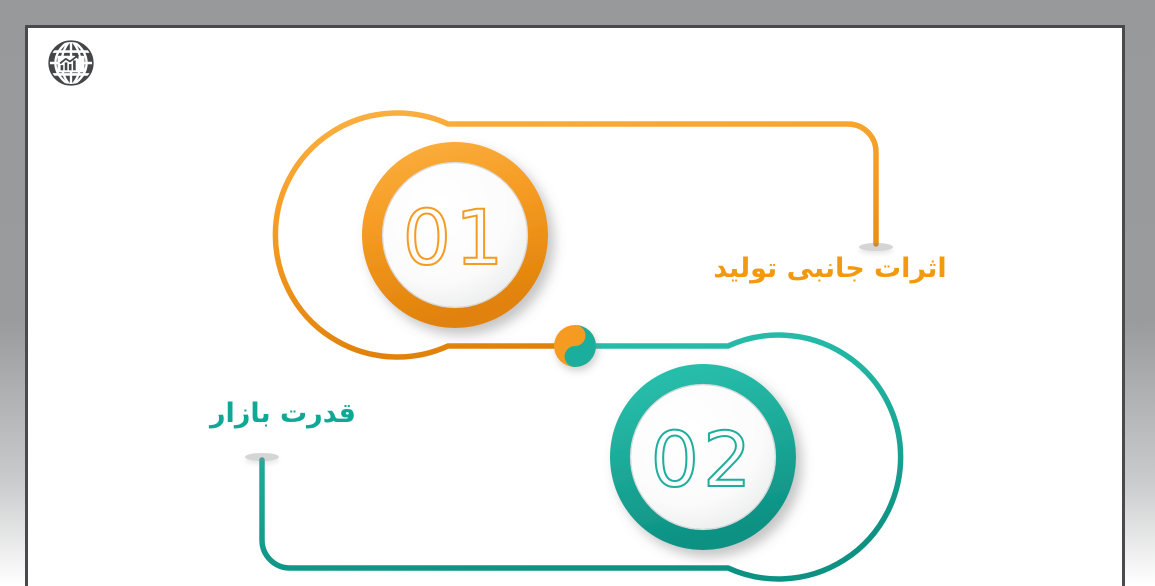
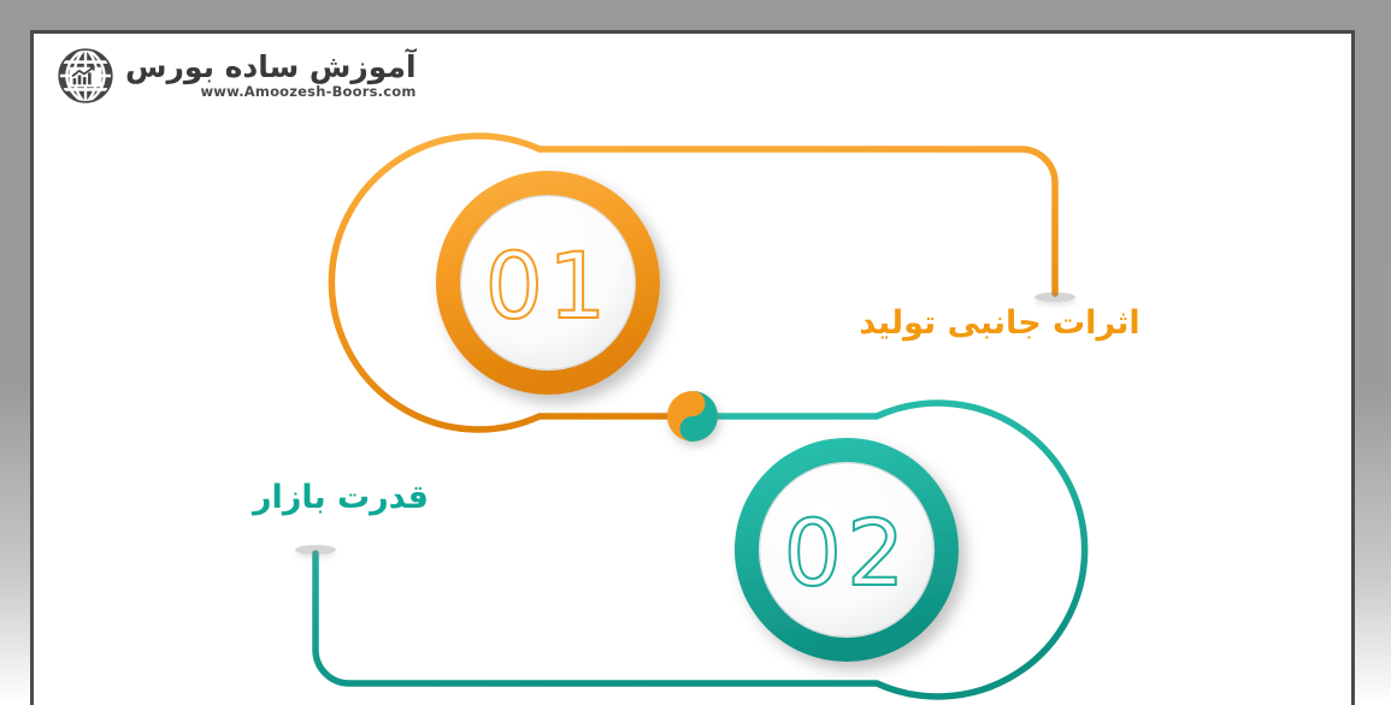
+ آموزش ساده بورس
+ www.Amoozesh-Boors.com
  01
  02
  اثرات جانبی تولید
  قدرت بازار
